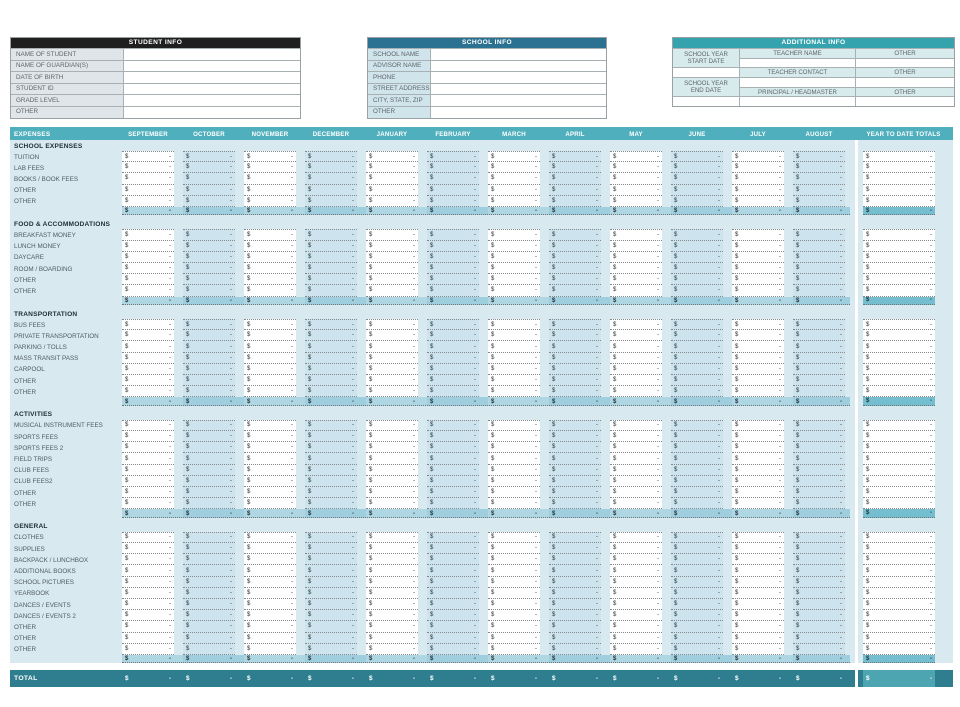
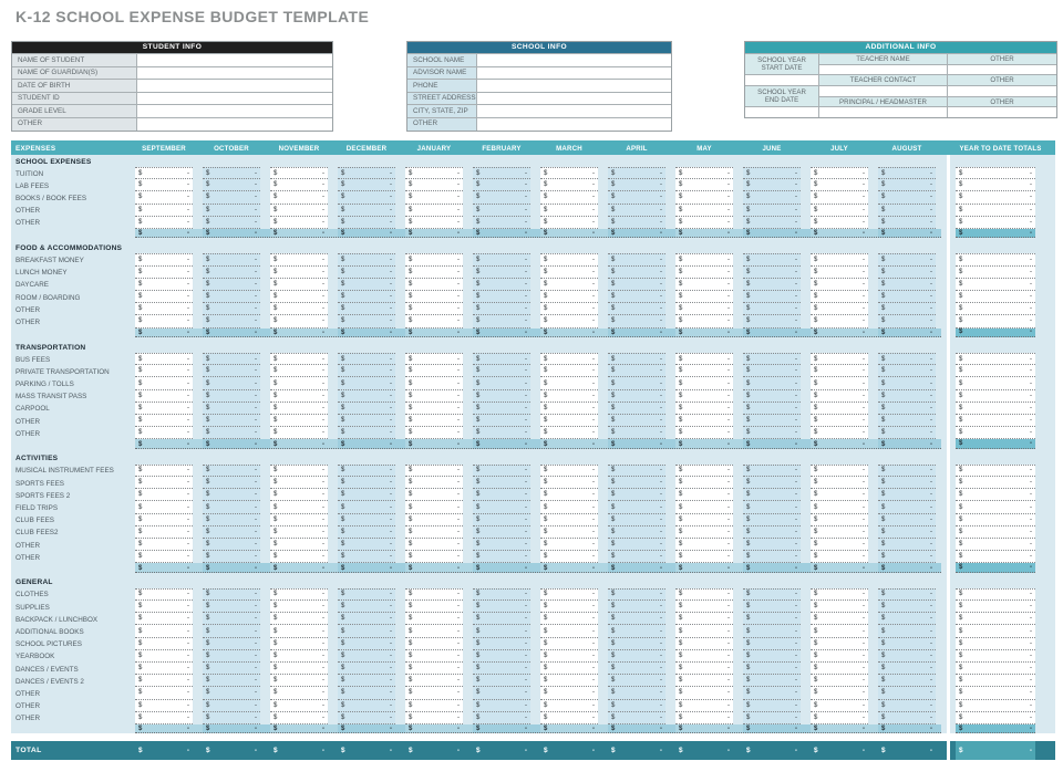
+ K-12 SCHOOL EXPENSE BUDGET TEMPLATE
